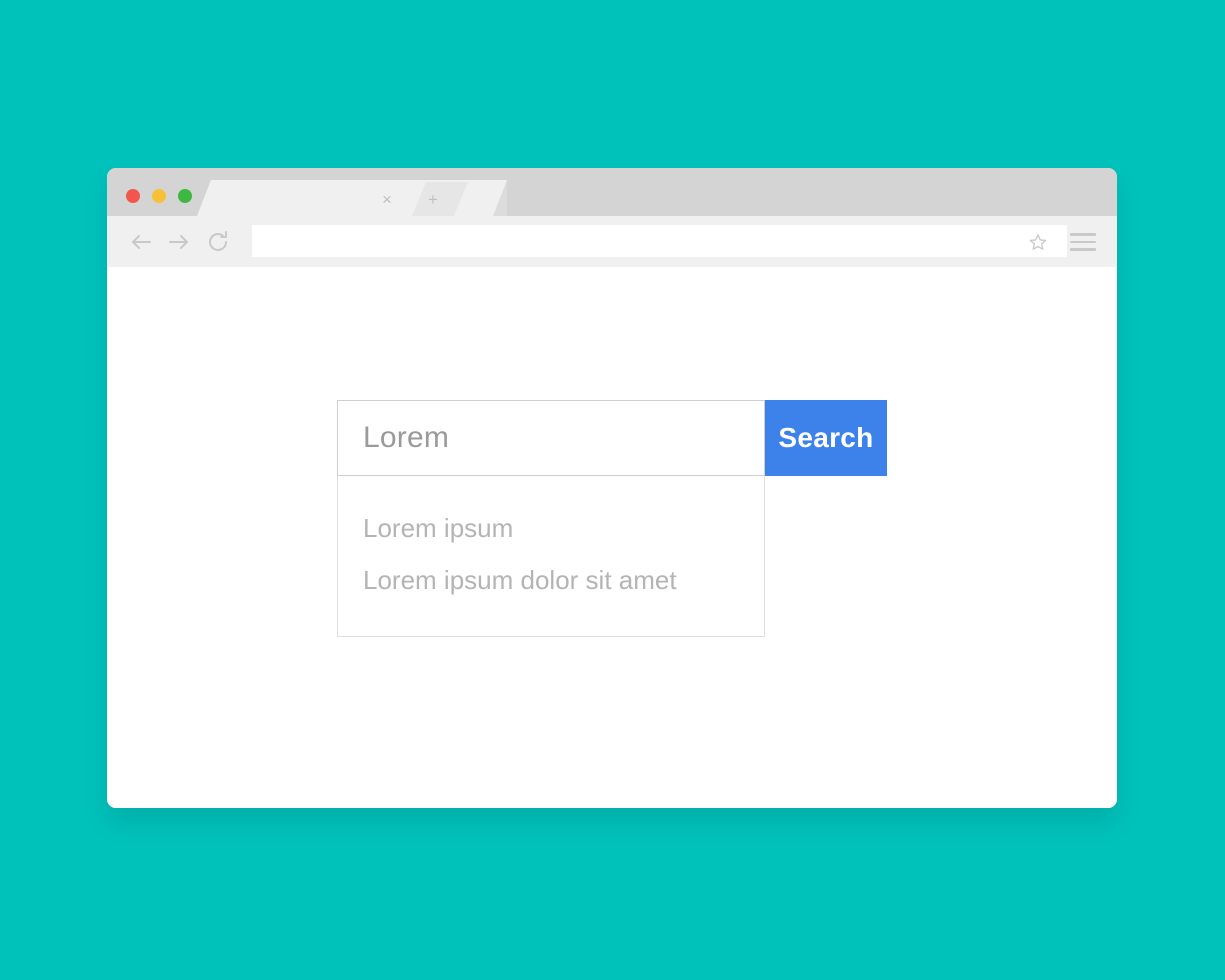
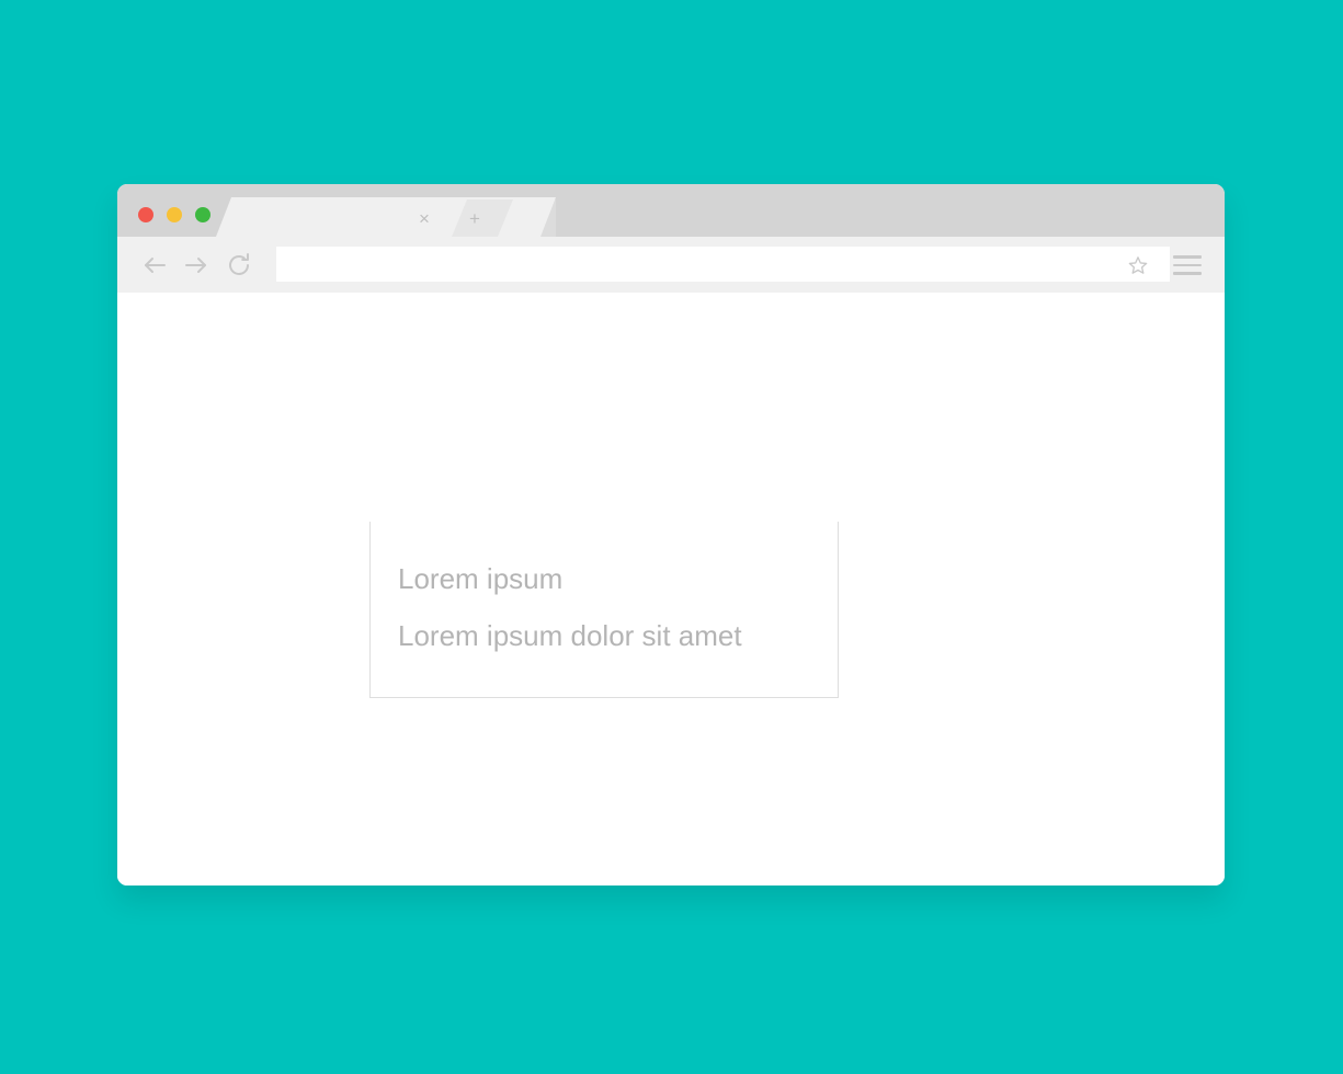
  ×
  +
- Lorem
- Search
  Lorem ipsum
  Lorem ipsum dolor sit amet
